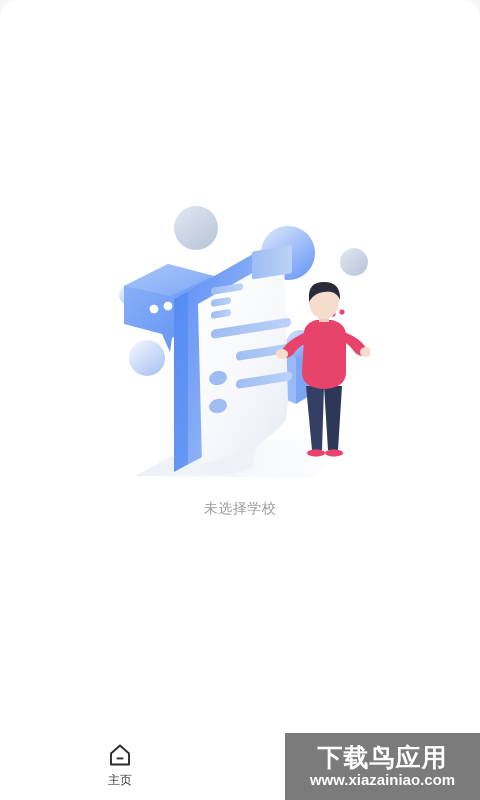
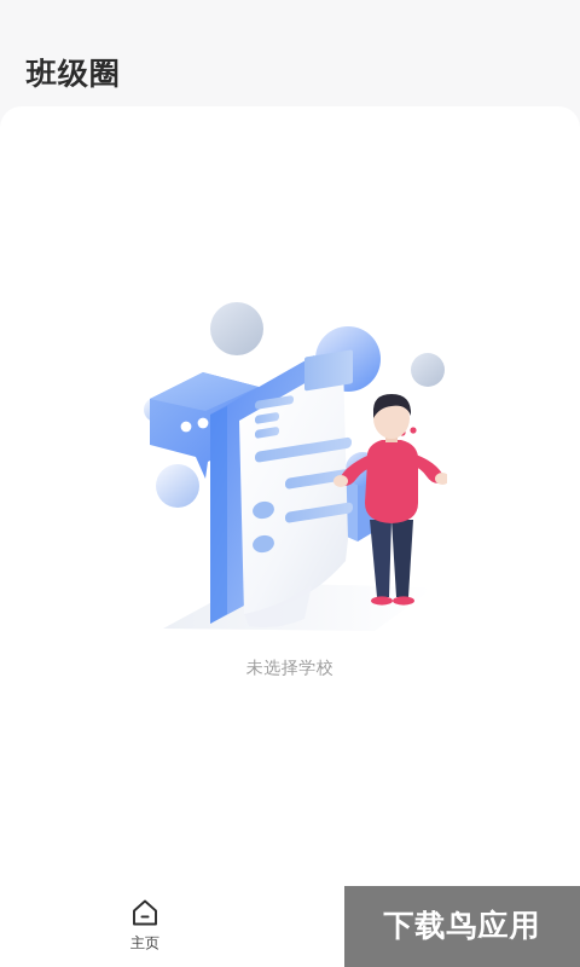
+ 班级圈
  未选择学校
  主页
  下载鸟应用
- www.xiazainiao.com
